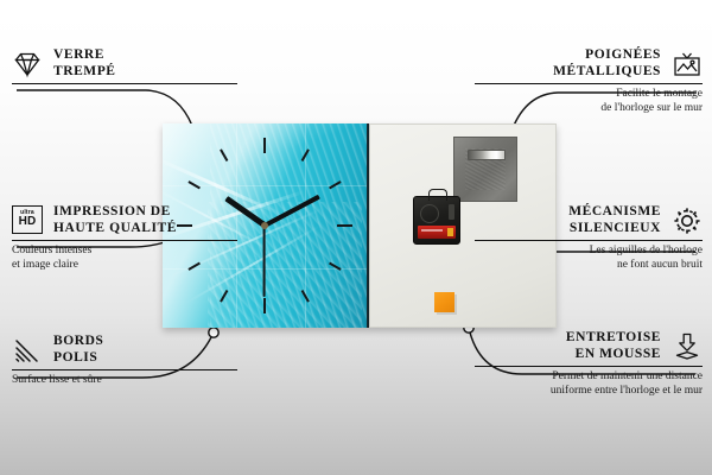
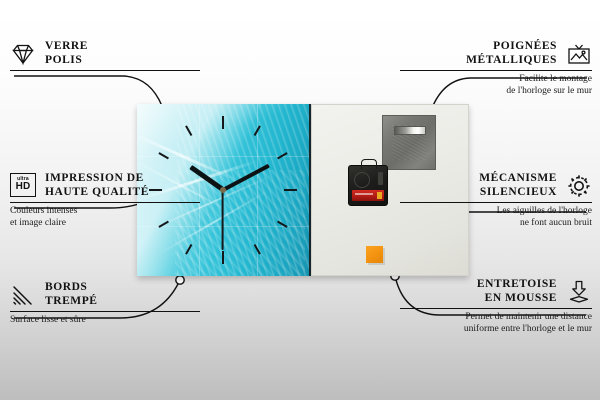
  VERRE
- TREMPÉ
+ POLIS
  HD
  IMPRESSION DE
  HAUTE QUALITÉ
  Couleurs intenses
  et image claire
  BORDS
- POLIS
+ TREMPÉ
  Surface lisse et sûre
  POIGNÉES
  MÉTALLIQUES
  Facilite le montage
  de l'horloge sur le mur
  MÉCANISME
  SILENCIEUX
  Les aiguilles de l'horloge
  ne font aucun bruit
  ENTRETOISE
  EN MOUSSE
  Permet de maintenir une distance
  uniforme entre l'horloge et le mur
